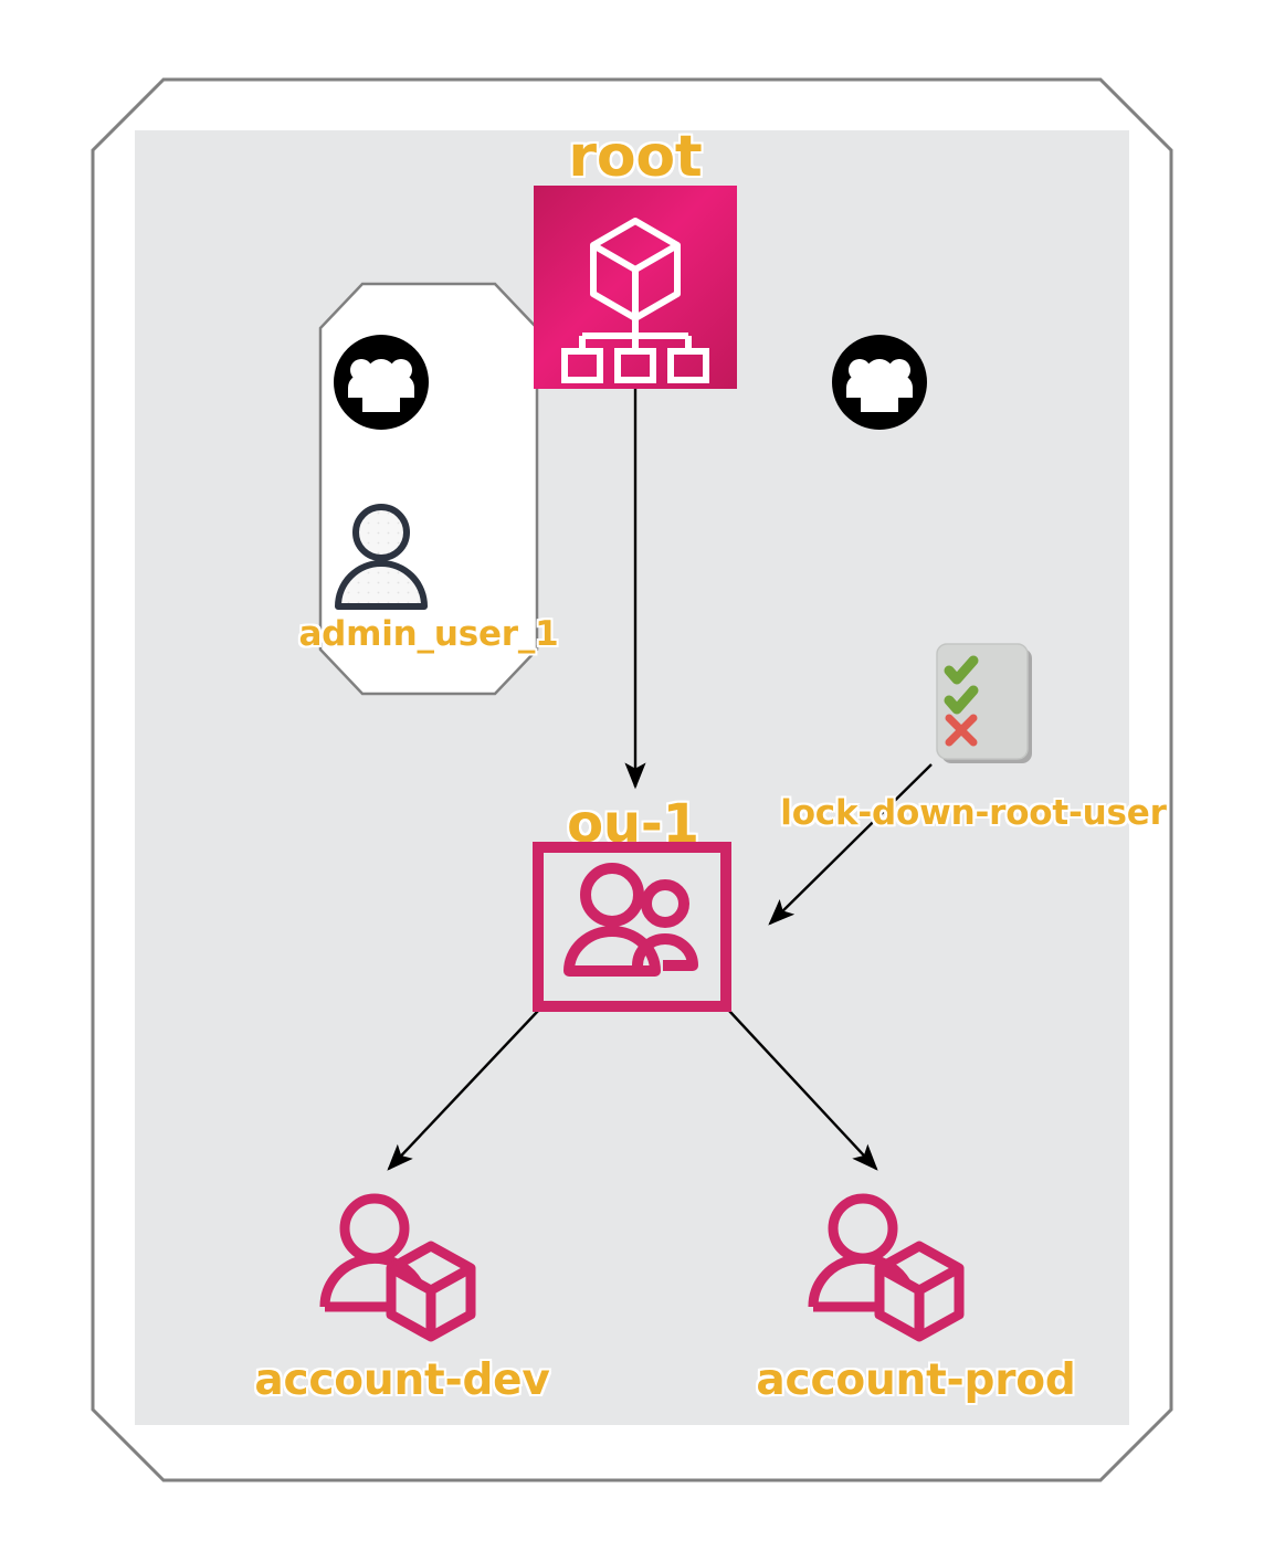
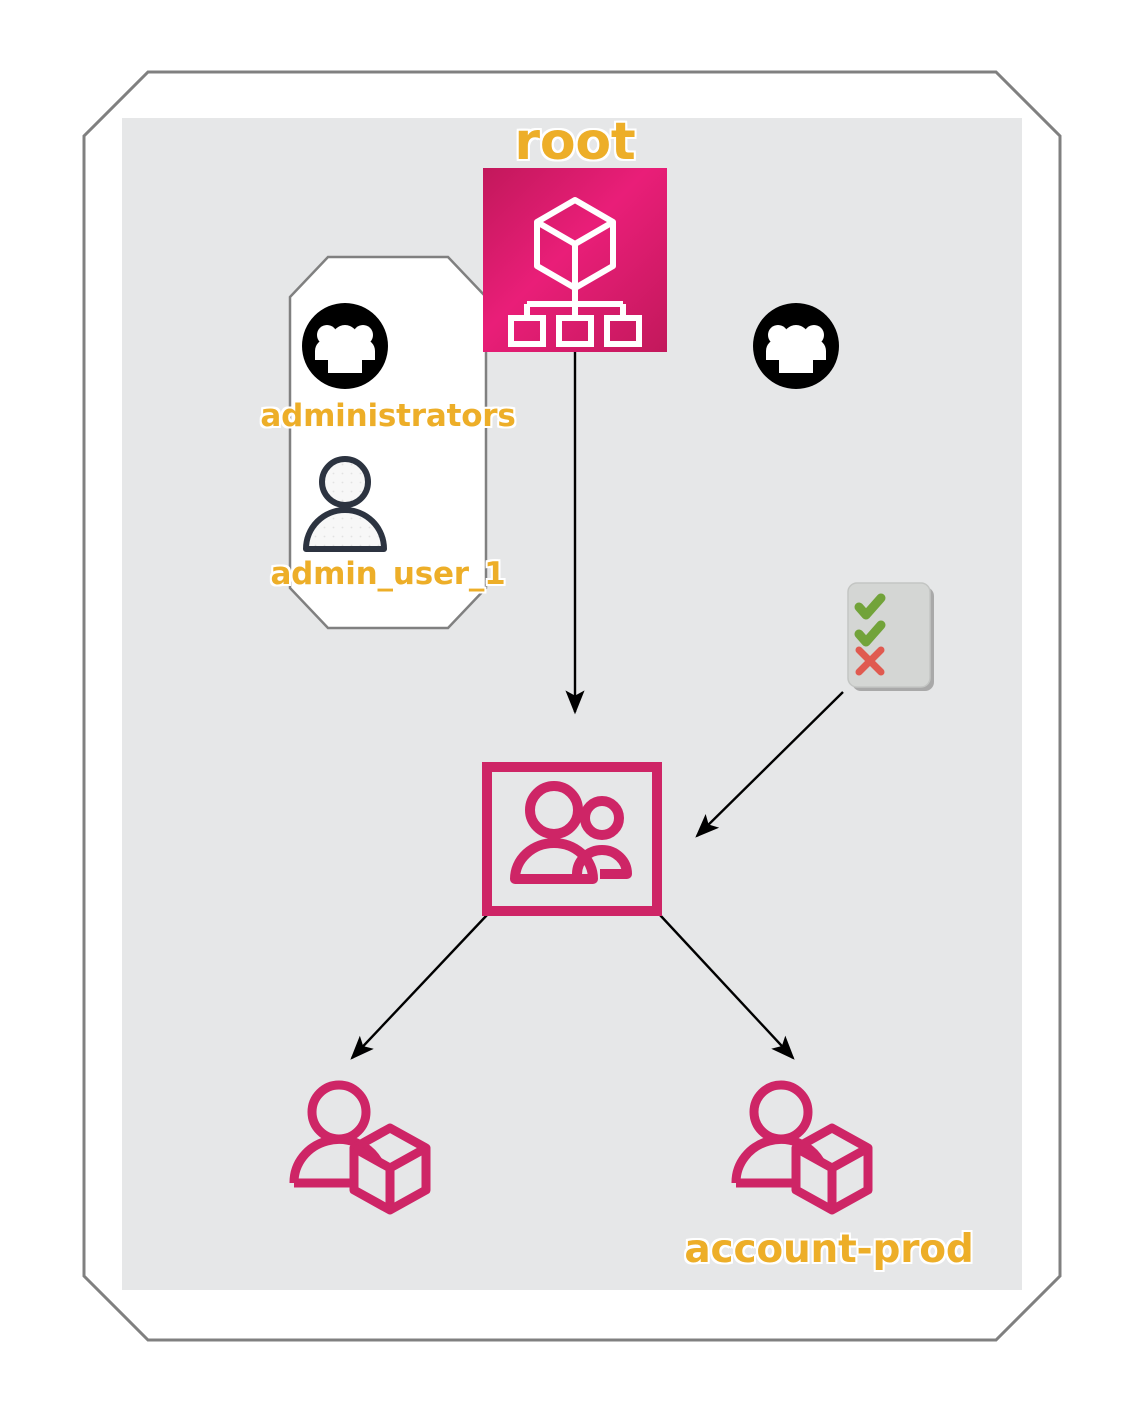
  root
+ administrators
  admin_user_1
- lock-down-root-user
- ou-1
- account-dev
  account-prod
